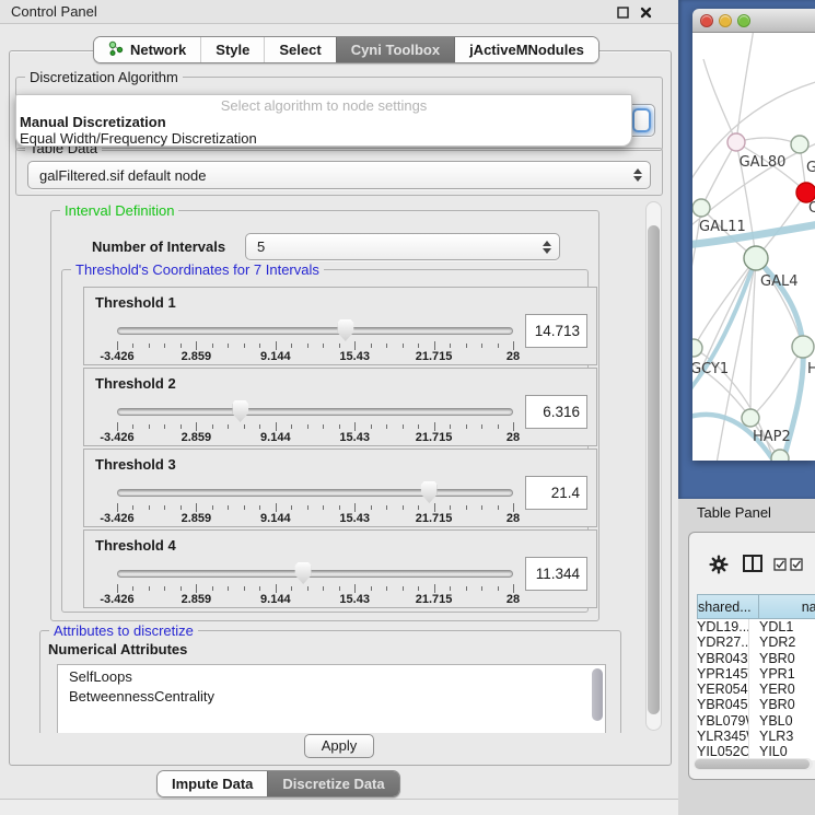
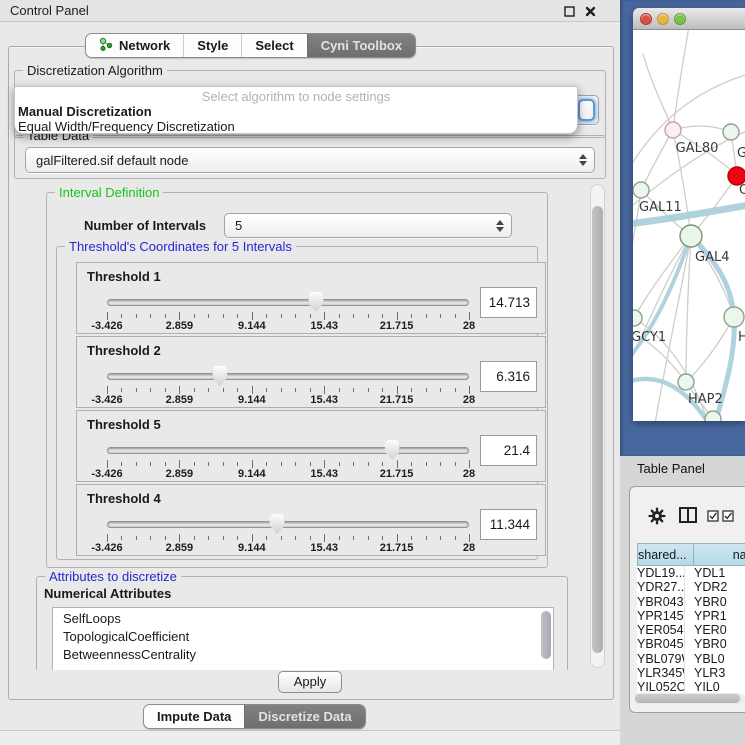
  Control Panel
  Network
  Style
  Select
  Cyni Toolbox
- jActiveMNodules
  Discretization Algorithm
  Select algorithm to node settings
  Manual Discretization
  Equal Width/Frequency Discretization
  Table Data
  galFiltered.sif default node
  Interval Definition
  Number of Intervals
  5
- Threshold's Coordinates for 7 Intervals
+ Threshold's Coordinates for 5 Intervals
  Threshold 1
  -3.426
  2.859
  9.144
  15.43
  21.715
  28
  14.713
  Threshold 2
  -3.426
  2.859
  9.144
  15.43
  21.715
  28
  6.316
- Threshold 3
+ Threshold 5
  -3.426
  2.859
  9.144
  15.43
  21.715
  28
  21.4
  Threshold 4
  -3.426
  2.859
  9.144
  15.43
  21.715
  28
  11.344
  Attributes to discretize
  Numerical Attributes
  SelfLoops
+ TopologicalCoefficient
  BetweennessCentrality
  Apply
  Impute Data
  Discretize Data
  GAL80
  C
  GAL11
  GAL4
  GCY1
  H
  HAP2
  Table Panel
  shared...
  na
  YDL19...
  YDL1
  YDR27..
  YDR2
  YBR043
  YBR0
  YPR145
  YPR1
  YER054
  YER0
  YBR045
  YBR0
  YBL079
  YBL0
  YLR345
  YLR3
  YIL052C
  YIL0
